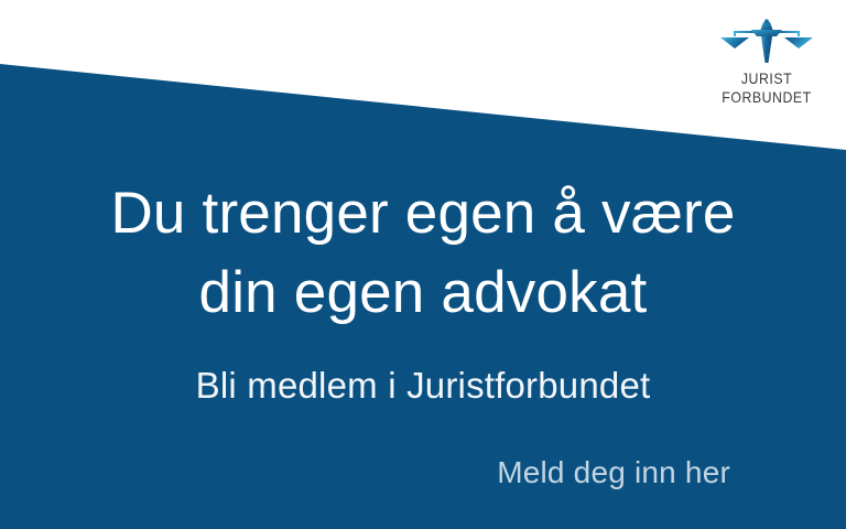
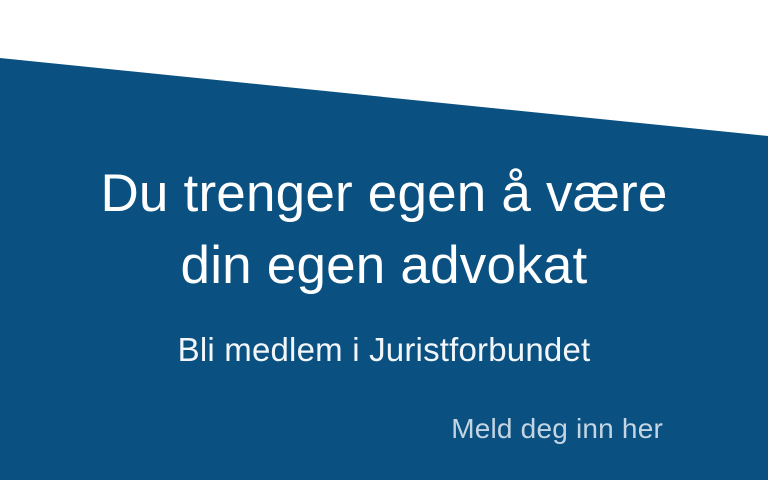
- JURIST
- FORBUNDET
  Du trenger egen å være
  din egen advokat
  Bli medlem i Juristforbundet
  Meld deg inn her
